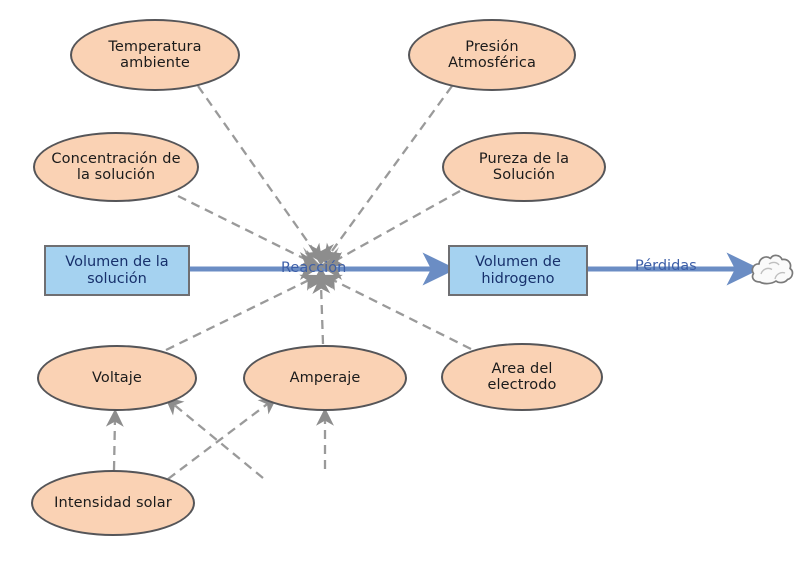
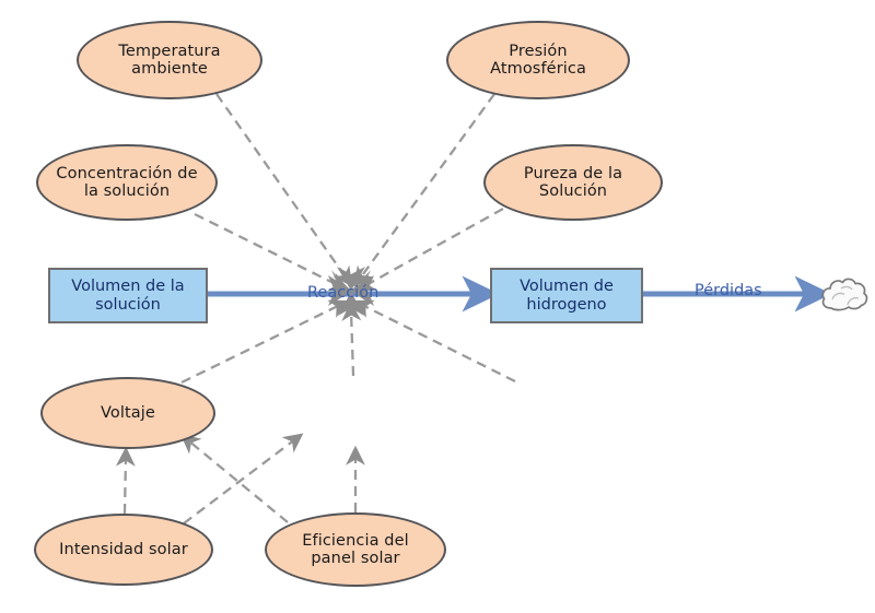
  Temperatura
  ambiente
  Presión
  Atmosférica
  Concentración de
  la solución
  Pureza de la
  Solución
  Voltaje
- Amperaje
- Area del
- electrodo
  Intensidad solar
+ Eficiencia del
+ panel solar
  Volumen de la
  solución
  Volumen de
  hidrogeno
  Reacción
  Pérdidas
